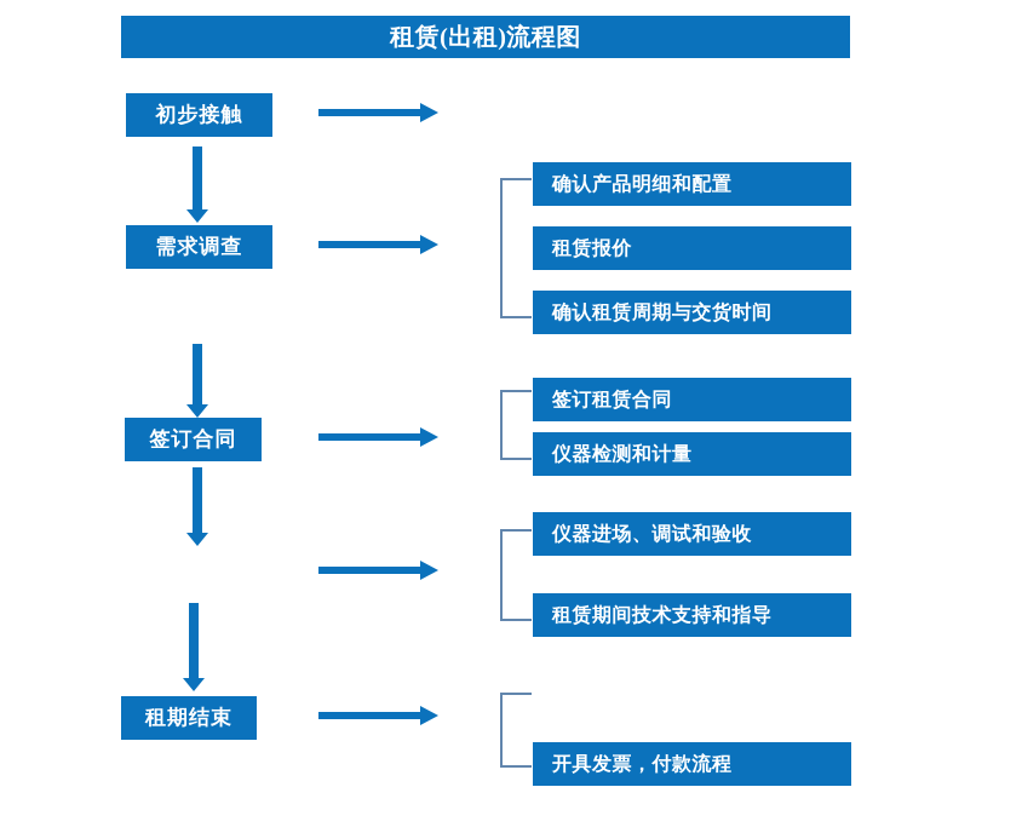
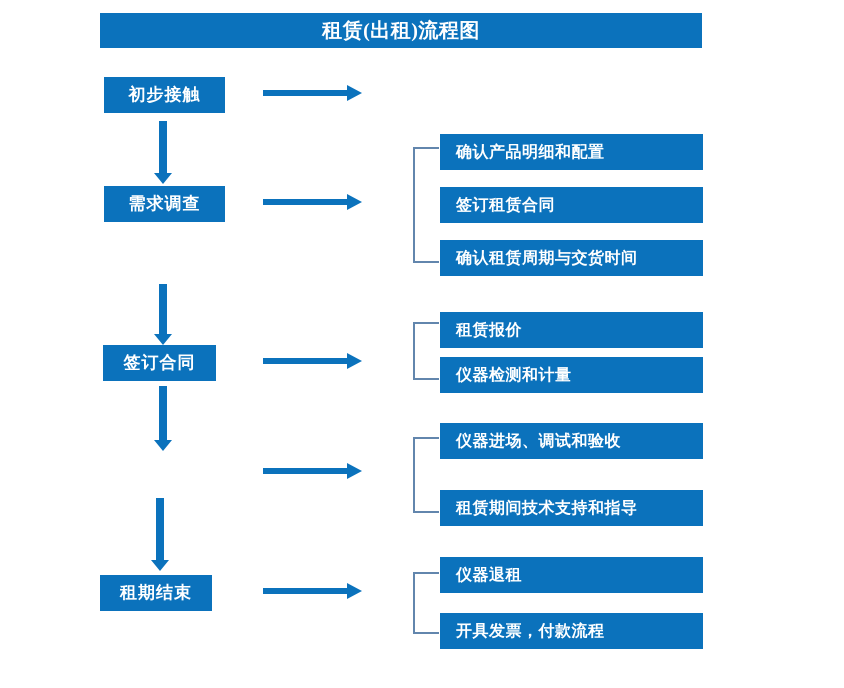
  租赁(出租)流程图
  初步接触
  需求调查
  签订合同
  租期结束
  确认产品明细和配置
- 租赁报价
+ 签订租赁合同
  确认租赁周期与交货时间
- 签订租赁合同
+ 租赁报价
  仪器检测和计量
  仪器进场、调试和验收
  租赁期间技术支持和指导
+ 仪器退租
  开具发票，付款流程
